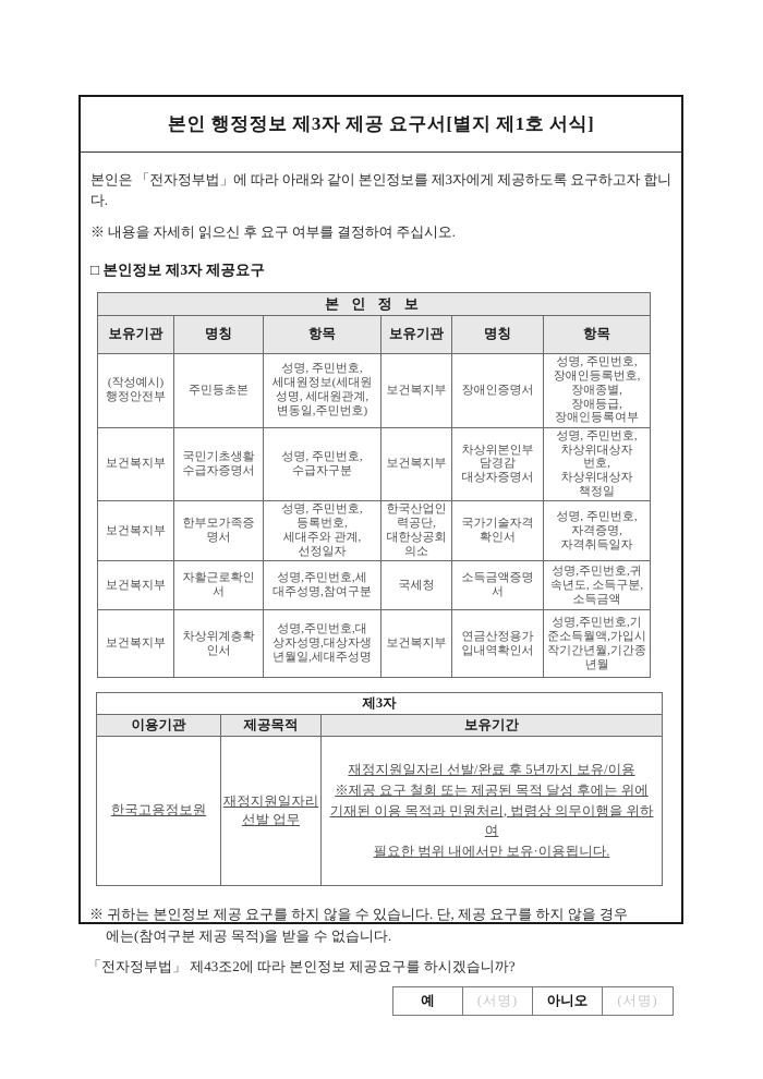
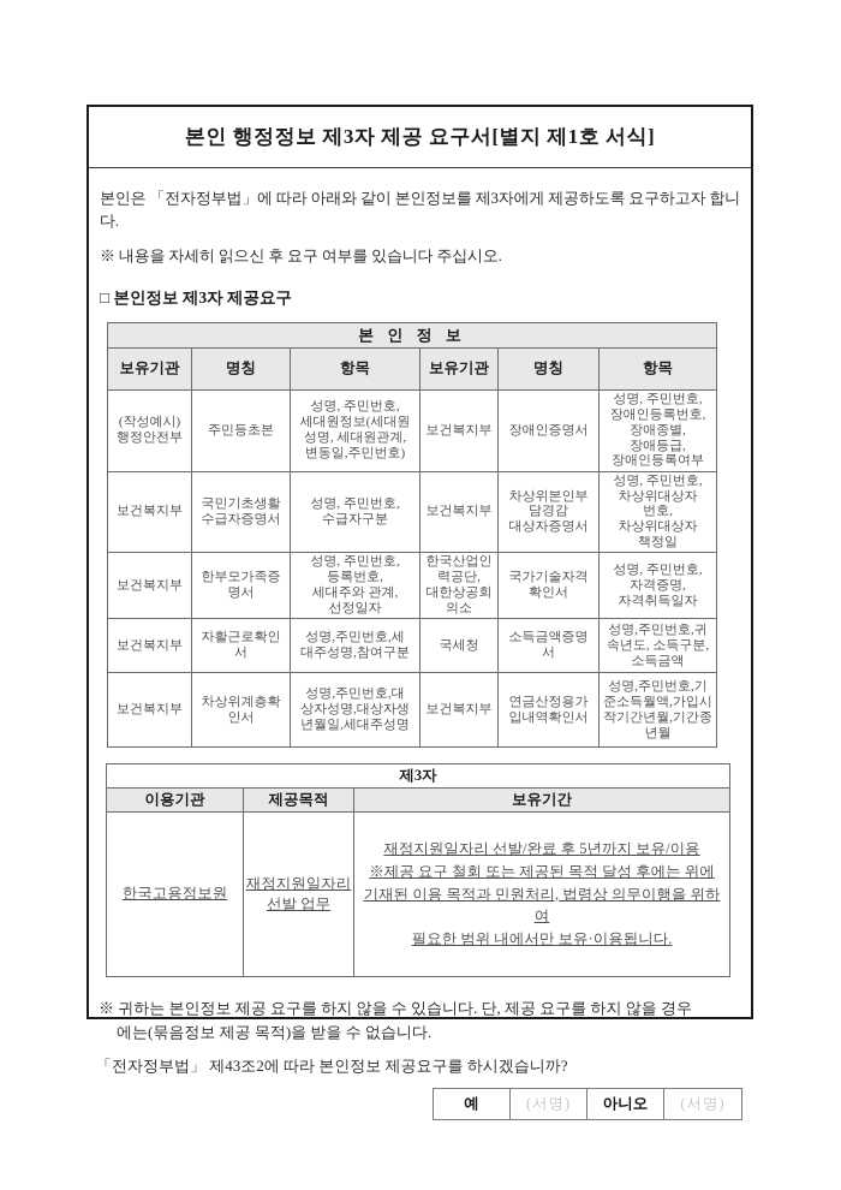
  본인 행정정보 제3자 제공 요구서[별지 제1호 서식]
  본인은 「전자정부법」에 따라 아래와 같이 본인정보를 제3자에게 제공하도록 요구하고자 합니다.
- ※ 내용을 자세히 읽으신 후 요구 여부를 결정하여 주십시오.
+ ※ 내용을 자세히 읽으신 후 요구 여부를 있습니다 주십시오.
  □ 본인정보 제3자 제공요구
  본 인 정 보
  보유기관	명칭	항목	보유기관	명칭	항목
  (작성예시) 행정안전부	주민등초본	성명, 주민번호, 세대원정보(세대원 성명, 세대원관계, 변동일,주민번호)	보건복지부	장애인증명서	성명, 주민번호, 장애인등록번호, 장애종별, 장애등급, 장애인등록여부
  보건복지부	국민기초생활 수급자증명서	성명, 주민번호, 수급자구분	보건복지부	차상위본인부 담경감 대상자증명서	성명, 주민번호, 차상위대상자 번호, 차상위대상자 책정일
  보건복지부	한부모가족증 명서	성명, 주민번호, 등록번호, 세대주와 관계, 선정일자	한국산업인 력공단, 대한상공회 의소	국가기술자격 확인서	성명, 주민번호, 자격증명, 자격취득일자
  보건복지부	자활근로확인 서	성명,주민번호,세 대주성명,참여구분	국세청	소득금액증명 서	성명,주민번호,귀 속년도, 소득구분, 소득금액
  보건복지부	차상위계층확 인서	성명,주민번호,대 상자성명,대상자생 년월일,세대주성명	보건복지부	연금산정용가 입내역확인서	성명,주민번호,기 준소득월액,가입시 작기간년월,기간종 년월
  제3자
  이용기관	제공목적	보유기간
  한국고용정보원	재정지원일자리 선발 업무	재정지원일자리 선발/완료 후 5년까지 보유/이용 ※제공 요구 철회 또는 제공된 목적 달성 후에는 위에 기재된 이용 목적과 민원처리, 법령상 의무이행을 위하여 필요한 범위 내에서만 보유·이용됩니다.
  ※ 귀하는 본인정보 제공 요구를 하지 않을 수 있습니다. 단, 제공 요구를 하지 않을 경우
- 에는(참여구분 제공 목적)을 받을 수 없습니다.
+ 에는(묶음정보 제공 목적)을 받을 수 없습니다.
  「전자정부법」 제43조2에 따라 본인정보 제공요구를 하시겠습니까?
  예	(서명)	아니오	(서명)
